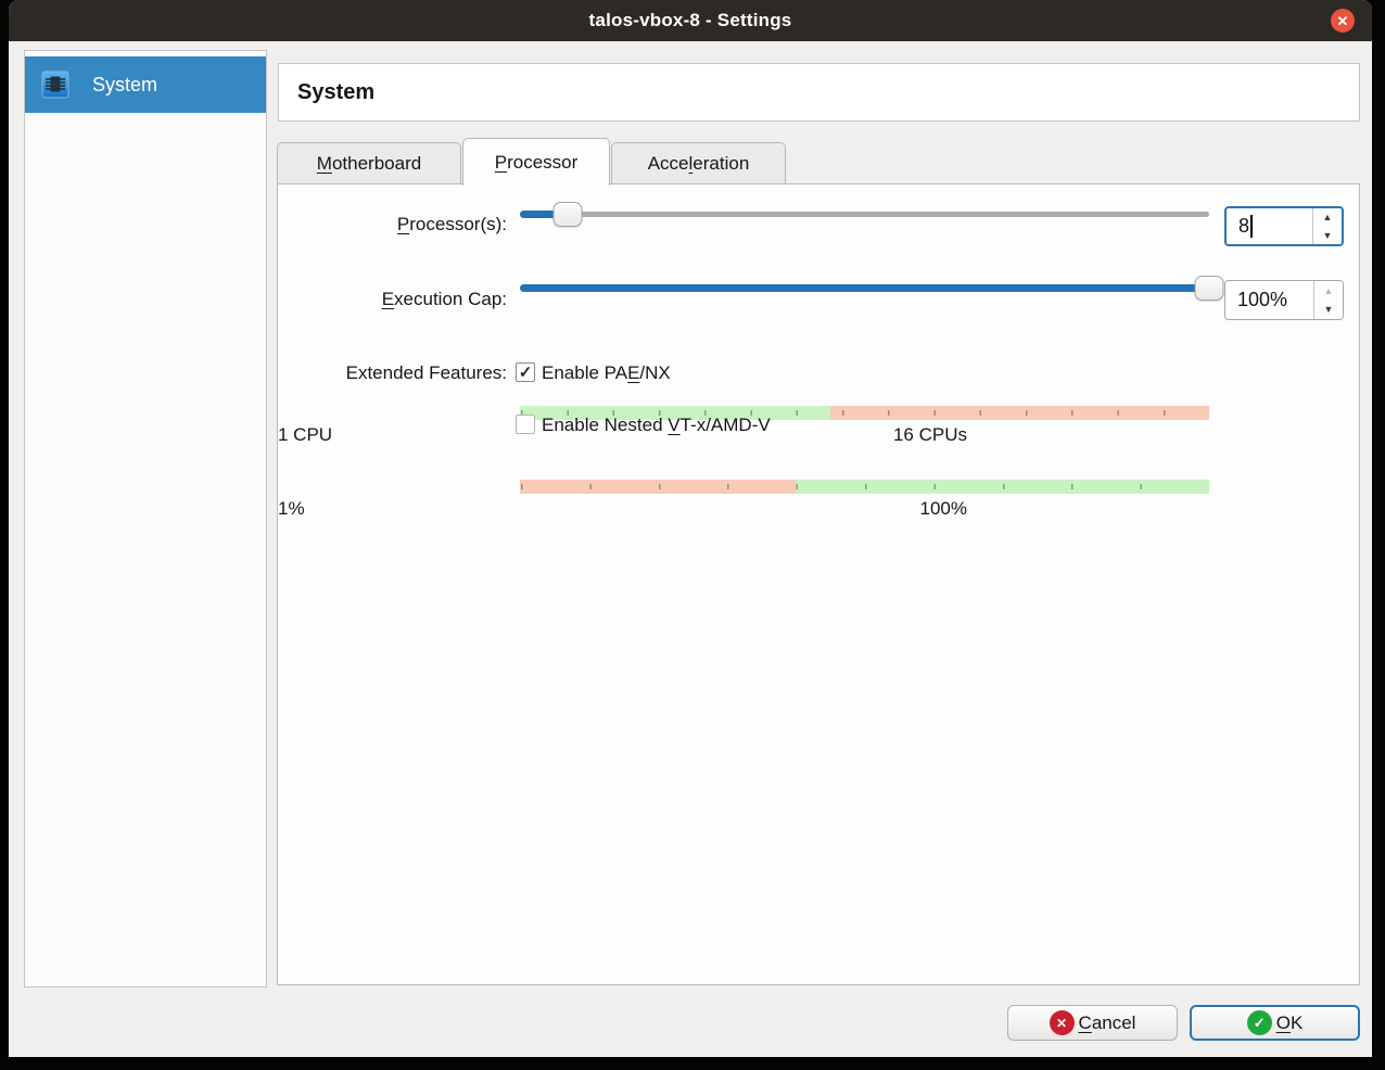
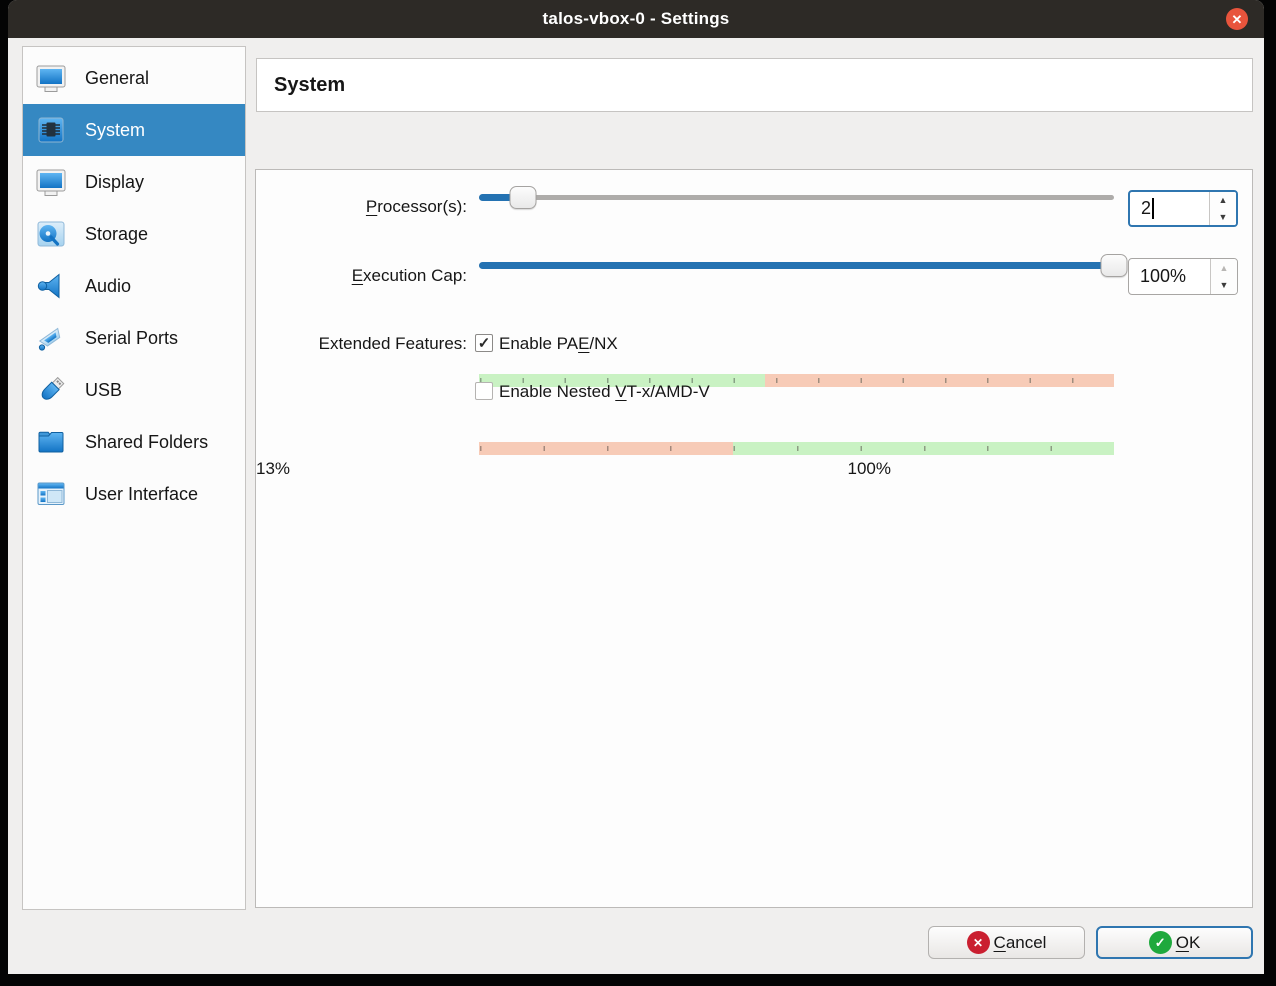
- talos-vbox-8 - Settings
+ talos-vbox-0 - Settings
  ✕
+ General
  System
+ Display
+ Storage
+ Audio
+ Serial Ports
+ USB
+ Shared Folders
+ User Interface
  System
- Motherboard
- Processor
- Acceleration
  Processor(s):
- 1 CPU
- 16 CPUs
- 8
+ 2
  ▲
  ▼
  Execution Cap:
- 1%
+ 13%
  100%
  100%
  ▲
  ▼
  Extended Features:
  ✓
  Enable PAE/NX
  Enable Nested VT-x/AMD-V
  ✕
  Cancel
  ✓
  OK
